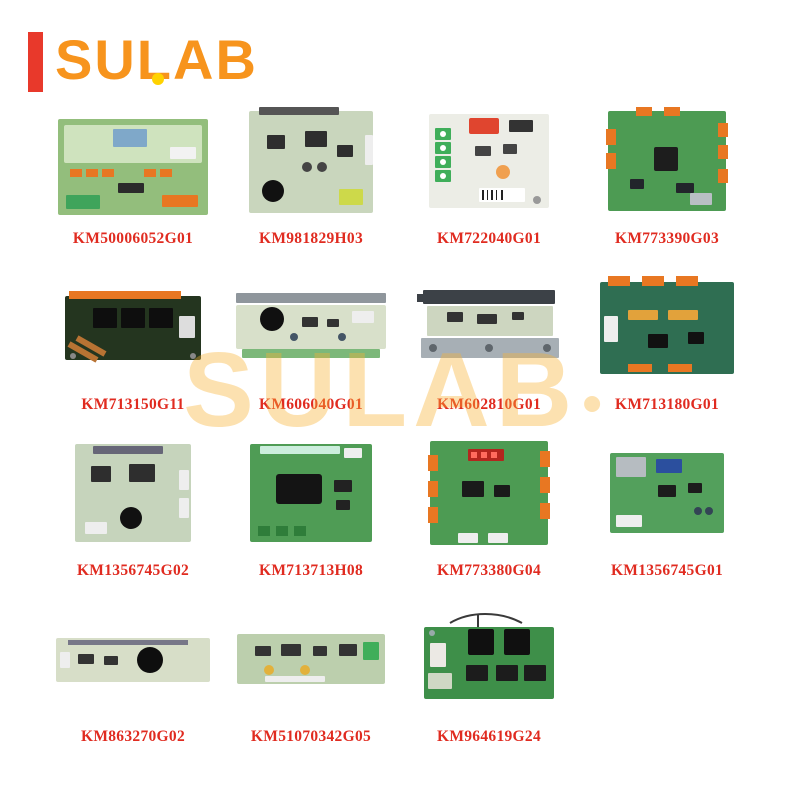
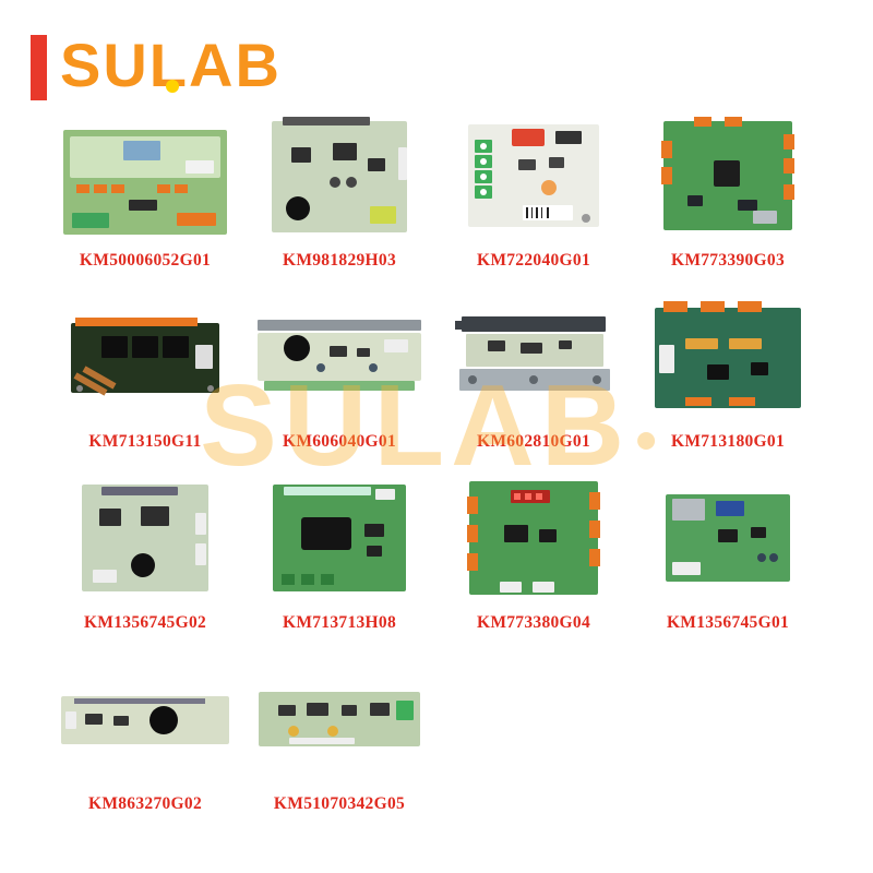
  SULAB
  SULAB
  KM50006052G01
  KM981829H03
  KM722040G01
  KM773390G03
  KM713150G11
  KM606040G01
  KM602810G01
  KM713180G01
  KM1356745G02
  KM713713H08
  KM773380G04
  KM1356745G01
  KM863270G02
  KM51070342G05
- KM964619G24
